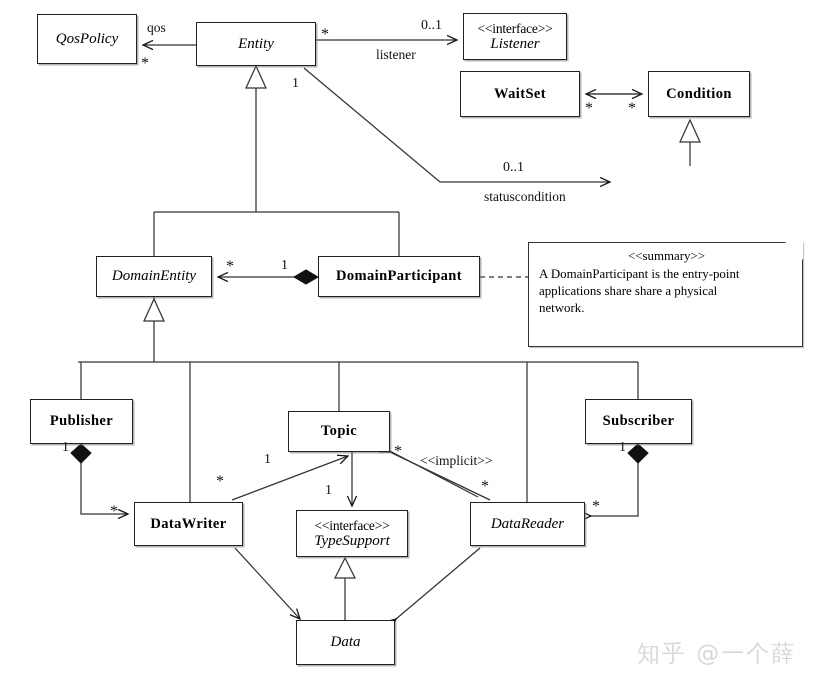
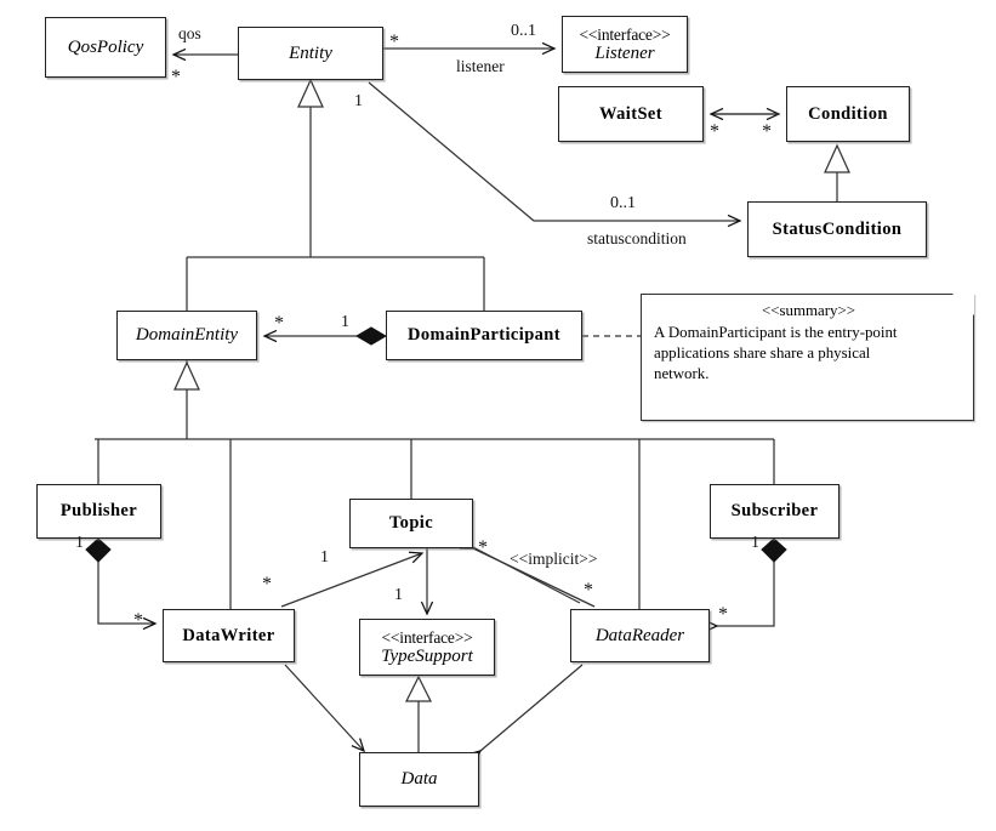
  QosPolicy
  Entity
  <<interface>>
  Listener
  WaitSet
  Condition
+ StatusCondition
  DomainEntity
  DomainParticipant
  Publisher
  Topic
  Subscriber
  DataWriter
  <<interface>>
  TypeSupport
  DataReader
  Data
  <<summary>>
  A DomainParticipant is the entry-point
  applications share share a physical
  network.
  qos
  *
  *
  0..1
  listener
  1
  0..1
  statuscondition
  *
  *
  *
  1
  1
  *
  *
  1
  1
  *
  <<implicit>>
  *
  1
  *
- 知乎 @一个薛
